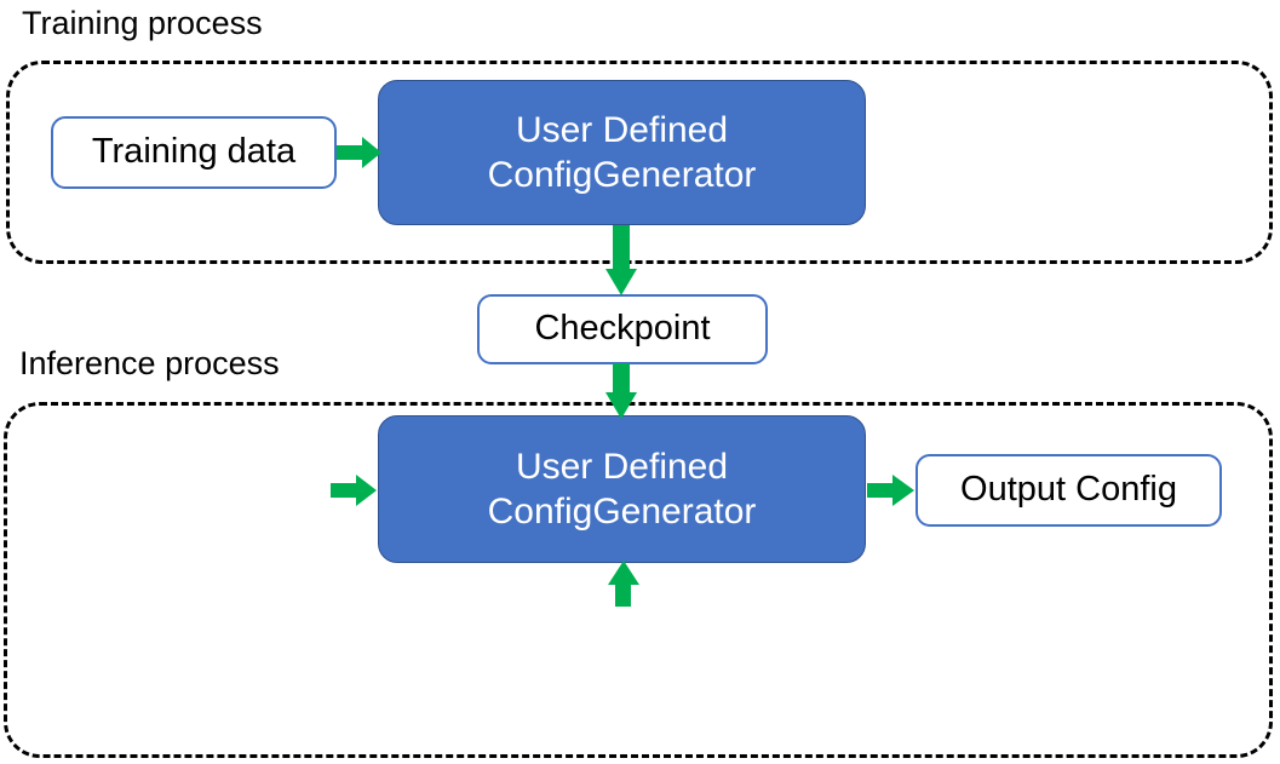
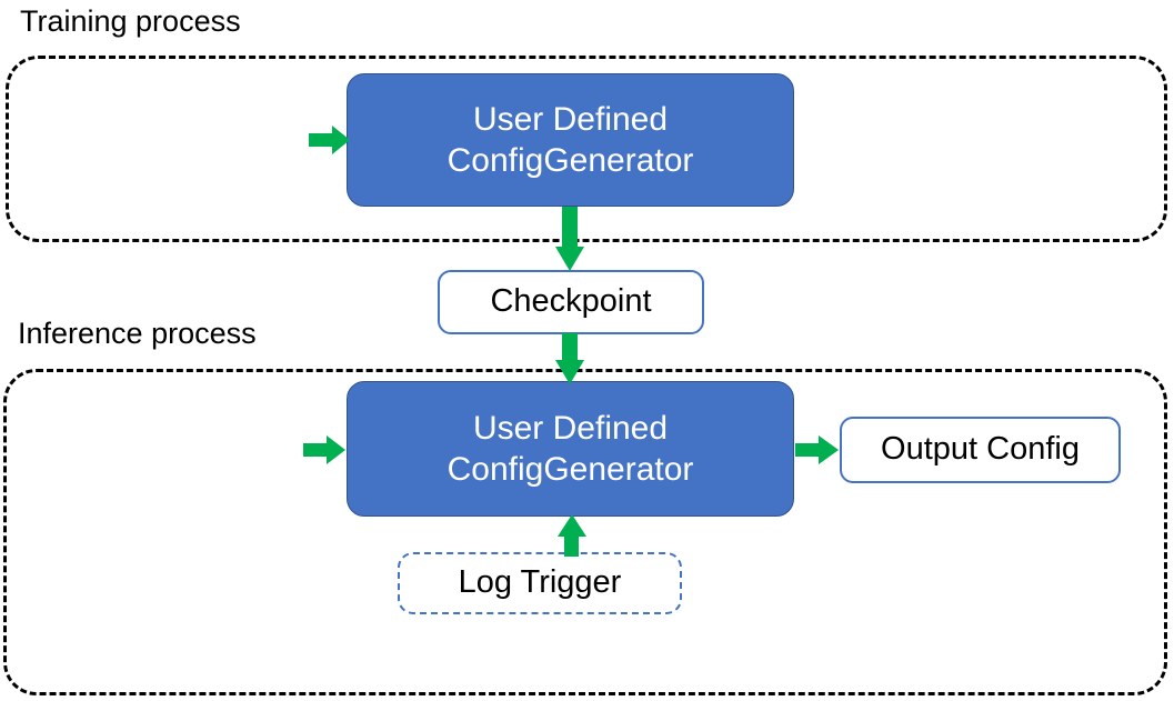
  Training process
  Inference process
- Training data
  User Defined
  ConfigGenerator
  Checkpoint
  User Defined
  ConfigGenerator
  Output Config
+ Log Trigger
